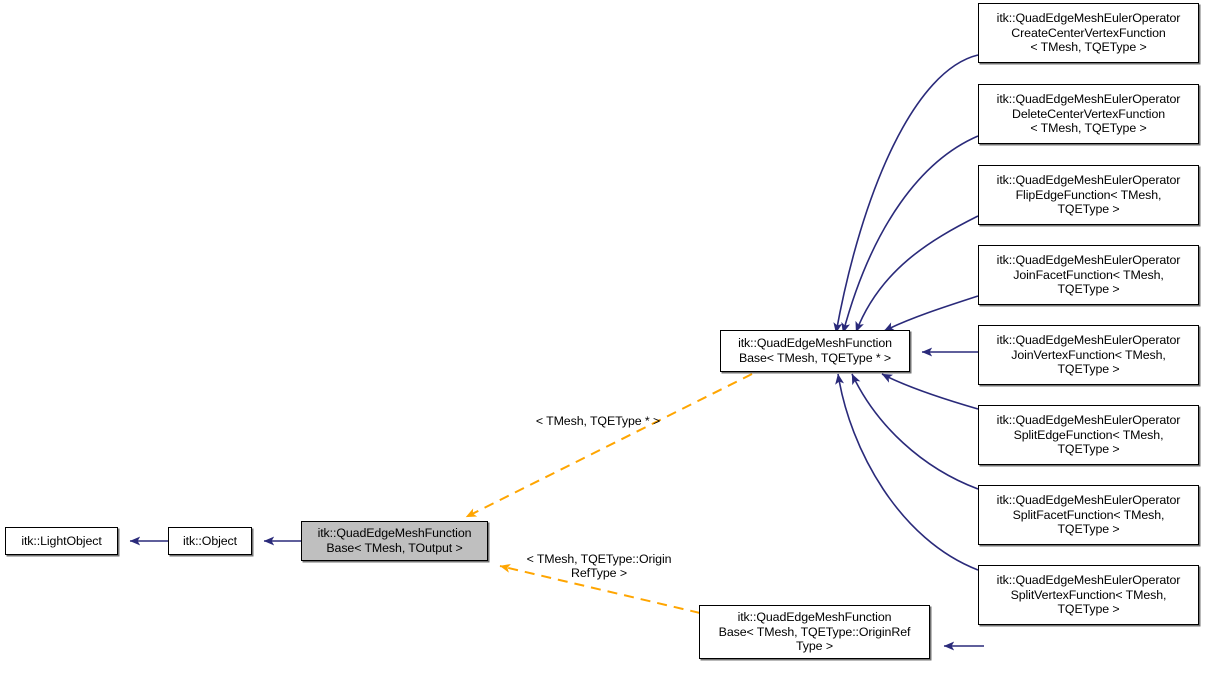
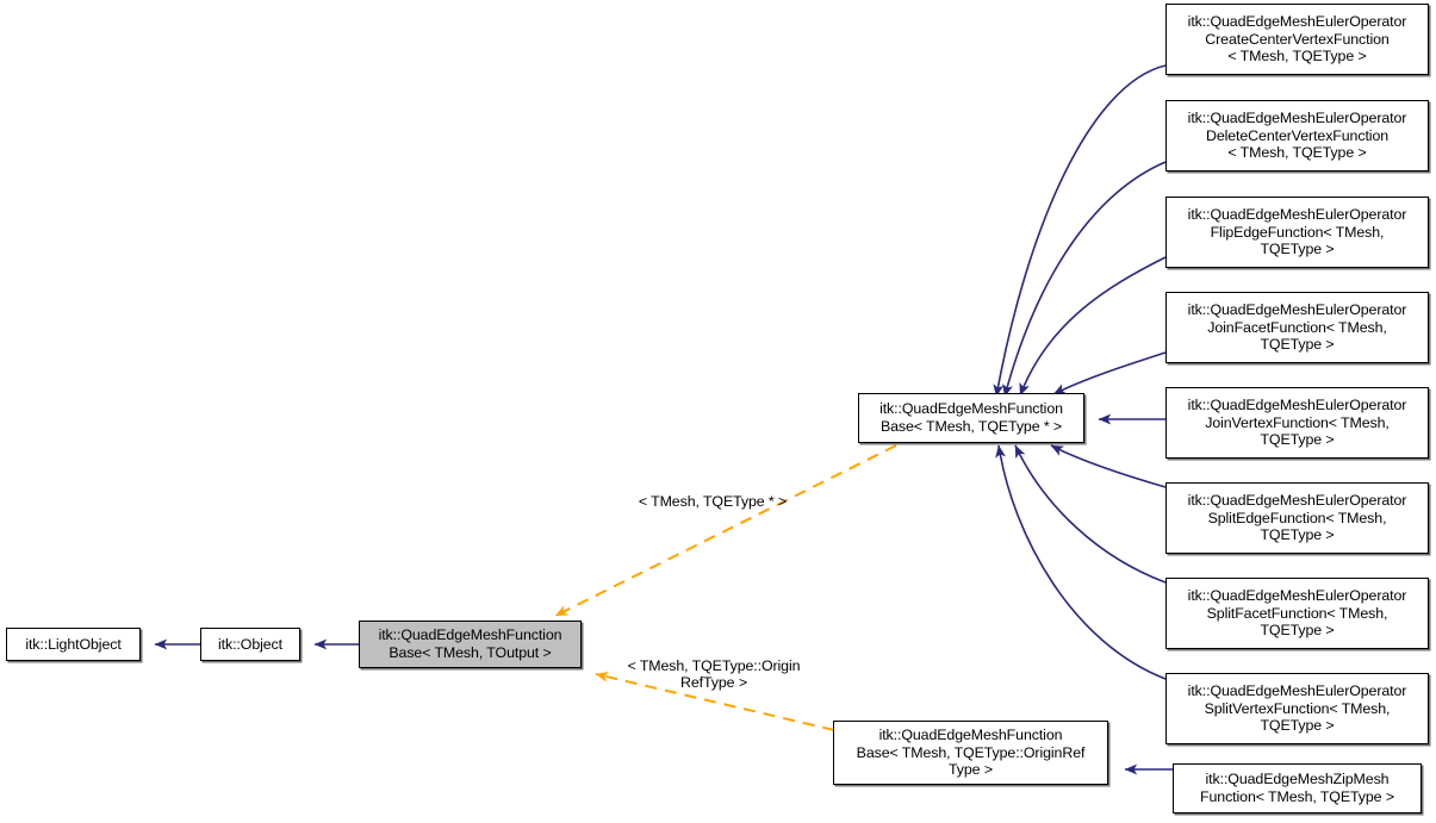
  itk::LightObject
  itk::Object
  itk::QuadEdgeMeshFunction
  Base< TMesh, TOutput >
  itk::QuadEdgeMeshFunction
  Base< TMesh, TQEType * >
  itk::QuadEdgeMeshFunction
  Base< TMesh, TQEType::OriginRef
  Type >
  < TMesh, TQEType * >
  < TMesh, TQEType::Origin
  RefType >
  itk::QuadEdgeMeshEulerOperator
  CreateCenterVertexFunction
  < TMesh, TQEType >
  itk::QuadEdgeMeshEulerOperator
  DeleteCenterVertexFunction
  < TMesh, TQEType >
  itk::QuadEdgeMeshEulerOperator
  FlipEdgeFunction< TMesh,
  TQEType >
  itk::QuadEdgeMeshEulerOperator
  JoinFacetFunction< TMesh,
  TQEType >
  itk::QuadEdgeMeshEulerOperator
  JoinVertexFunction< TMesh,
  TQEType >
  itk::QuadEdgeMeshEulerOperator
  SplitEdgeFunction< TMesh,
  TQEType >
  itk::QuadEdgeMeshEulerOperator
  SplitFacetFunction< TMesh,
  TQEType >
  itk::QuadEdgeMeshEulerOperator
  SplitVertexFunction< TMesh,
  TQEType >
+ itk::QuadEdgeMeshZipMesh
+ Function< TMesh, TQEType >
